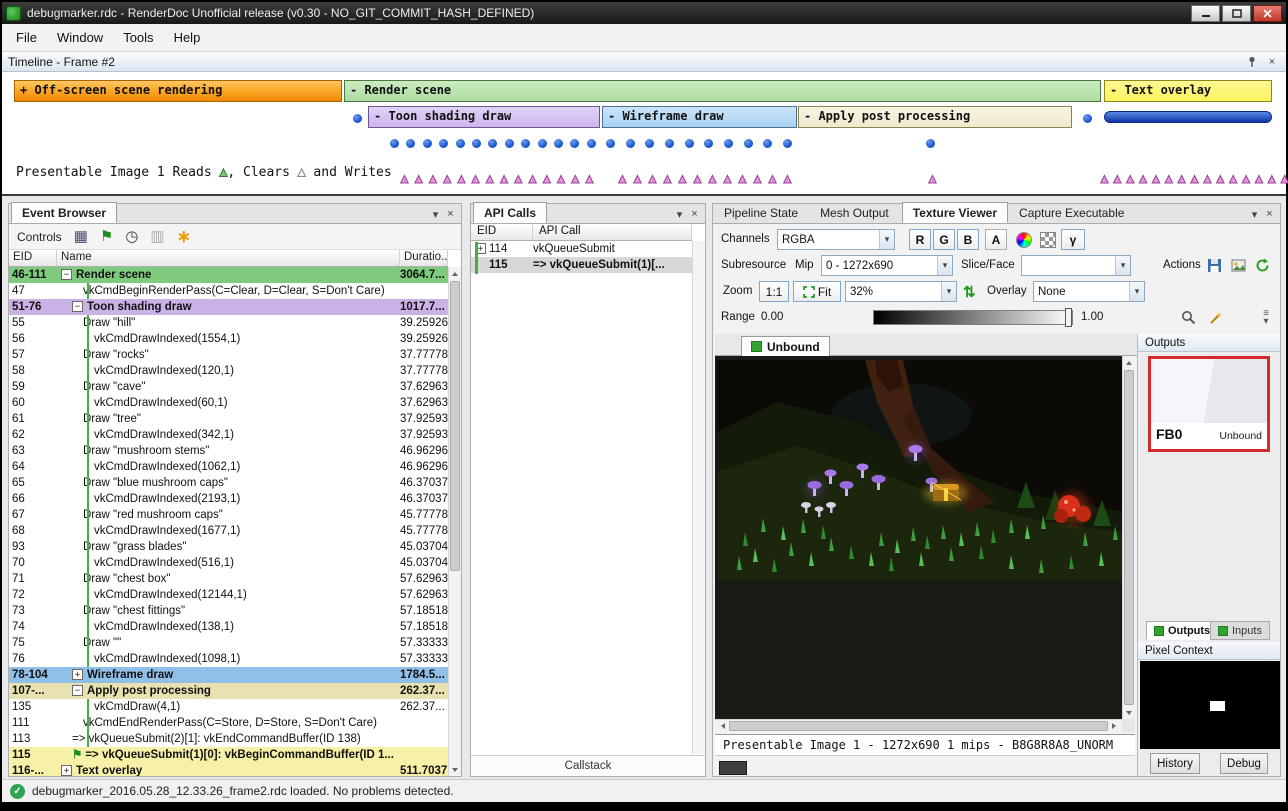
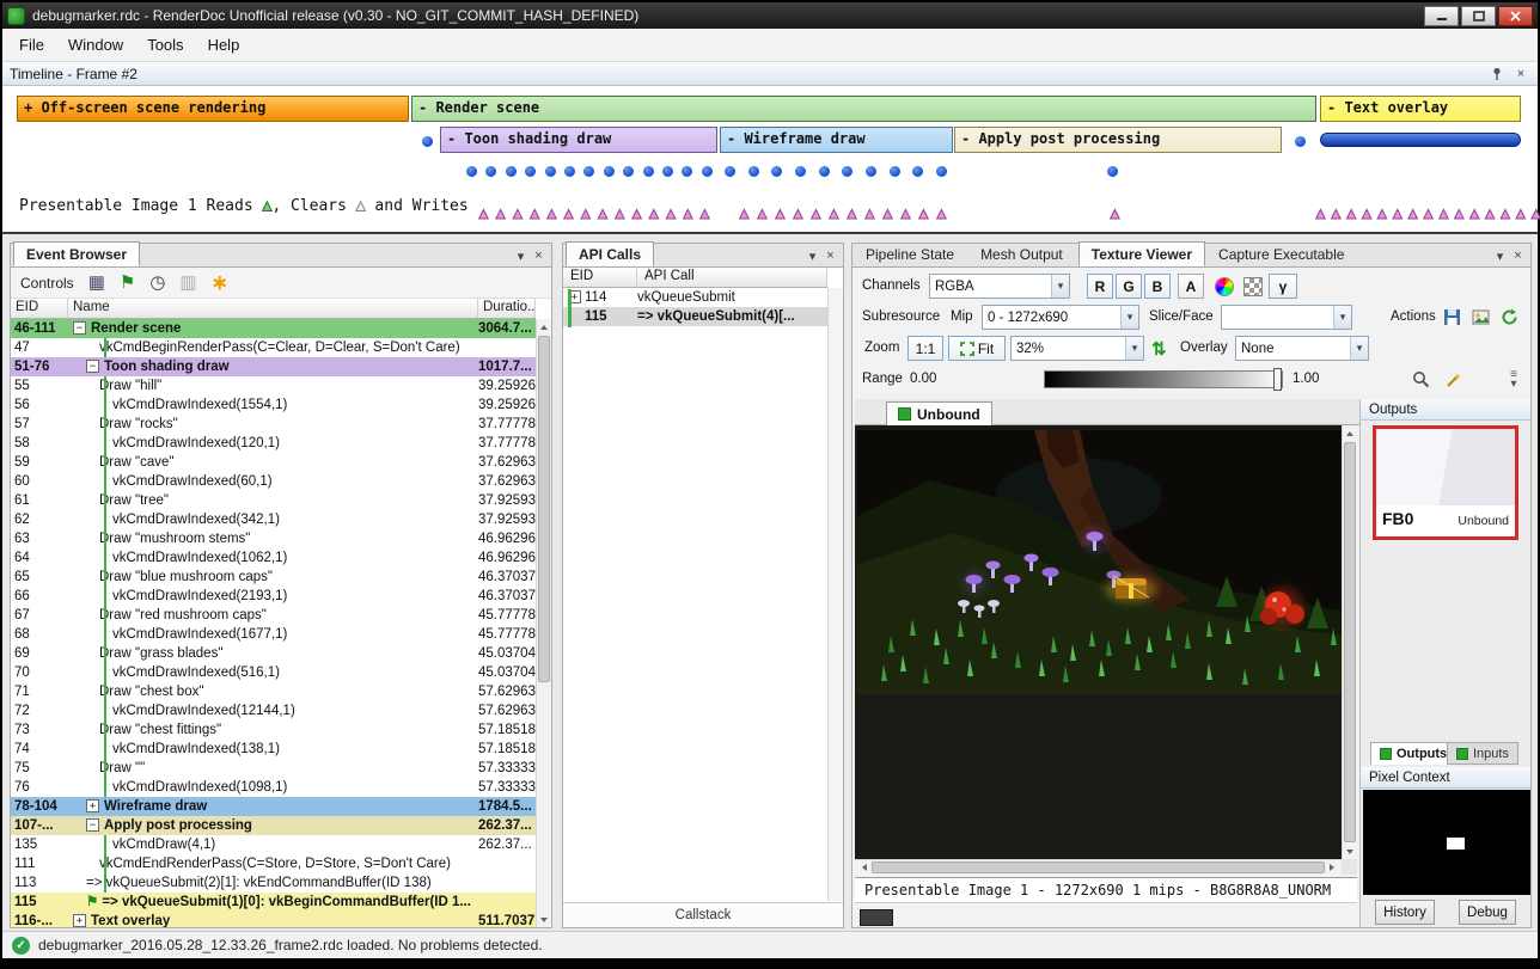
  debugmarker.rdc - RenderDoc Unofficial release (v0.30 - NO_GIT_COMMIT_HASH_DEFINED)
  File
  Window
  Tools
  Help
  Timeline - Frame #2
  ×
  + Off-screen scene rendering
  - Render scene
  - Text overlay
  - Toon shading draw
  - Wireframe draw
  - Apply post processing
  Presentable Image 1 Reads
  ▲
  , Clears
  ▲
  and Writes
  ▲
  ▲
  ▲
  ▲
  ▲
  ▲
  ▲
  ▲
  ▲
  ▲
  ▲
  ▲
  ▲
  ▲
  ▲
  ▲
  ▲
  ▲
  ▲
  ▲
  ▲
  ▲
  ▲
  ▲
  ▲
  ▲
  ▲
  ▲
  ▲
  ▲
  ▲
  ▲
  ▲
  ▲
  ▲
  ▲
  ▲
  ▲
  ▲
  ▲
  ▲
  ▲
  Event Browser
  ▾
  ×
  Controls
  ▦
  ⚑
  ◷
  ▥
  ∗
  EID
  Name
  Duratio..
  46-111
  − Render scene
  3064.7...
  47
  vkCmdBeginRenderPass(C=Clear, D=Clear, S=Don't Care)
  51-76
  − Toon shading draw
  1017.7...
  55
  raw "hill"
  39.25926
  56
  vkCmdDrawIndexed(1554,1)
  39.25926
  57
  raw "rocks"
  37.77778
  58
  vkCmdDrawIndexed(120,1)
  37.77778
  59
  raw "cave"
  37.62963
  60
  vkCmdDrawIndexed(60,1)
  37.62963
  61
  raw "tree"
  37.92593
  62
  vkCmdDrawIndexed(342,1)
  37.92593
  63
  raw "mushroom stems"
  46.96296
  64
  vkCmdDrawIndexed(1062,1)
  46.96296
  65
  raw "blue mushroom caps"
  46.37037
  66
  vkCmdDrawIndexed(2193,1)
  46.37037
  67
  raw "red mushroom caps"
  45.77778
  68
  vkCmdDrawIndexed(1677,1)
  45.77778
- 93
+ 69
  raw "grass blades"
  45.03704
  70
  vkCmdDrawIndexed(516,1)
  45.03704
  71
  raw "chest box"
  57.62963
  72
  vkCmdDrawIndexed(12144,1)
  57.62963
  73
  raw "chest fittings"
  57.18518
  74
  vkCmdDrawIndexed(138,1)
  57.18518
  75
  raw ""
  57.33333
  76
  vkCmdDrawIndexed(1098,1)
  57.33333
  78-104
  + Wireframe draw
  1784.5...
  107-...
  − Apply post processing
  262.37...
  135
  vkCmdDraw(4,1)
  262.37...
  111
  vkCmdEndRenderPass(C=Store, D=Store, S=Don't Care)
  113
  => vkQueueSubmit(2)[1]: vkEndCommandBuffer(ID 138)
  115
  ⚑ => vkQueueSubmit(1)[0]: vkBeginCommandBuffer(ID 1...
  116-...
  + Text overlay
  511.7037
  API Calls
  ▾
  ×
  EID
  API Call
  +
  114
  vkQueueSubmit
  115
- => vkQueueSubmit(1)[...
+ => vkQueueSubmit(4)[...
  Callstack
  Pipeline State
  Mesh Output
  Texture Viewer
  Capture Executable
  ▾
  ×
  Channels
  RGBA
  ▾
  R
  G
  B
  A
  γ
  Subresource
  Mip
  0 - 1272x690
  ▾
  Slice/Face
  ▾
  Actions
  Zoom
  1:1
  Fit
  32%
  ▾
  ⇅
  Overlay
  None
  ▾
  Range
  0.00
  1.00
  ≡
  ▾
  Unbound
  Presentable Image 1 - 1272x690 1 mips - B8G8R8A8_UNORM
  Outputs
  FB0
  Unbound
  Outputs
  Inputs
  Pixel Context
  History
  Debug
  ✓
  debugmarker_2016.05.28_12.33.26_frame2.rdc loaded. No problems detected.
